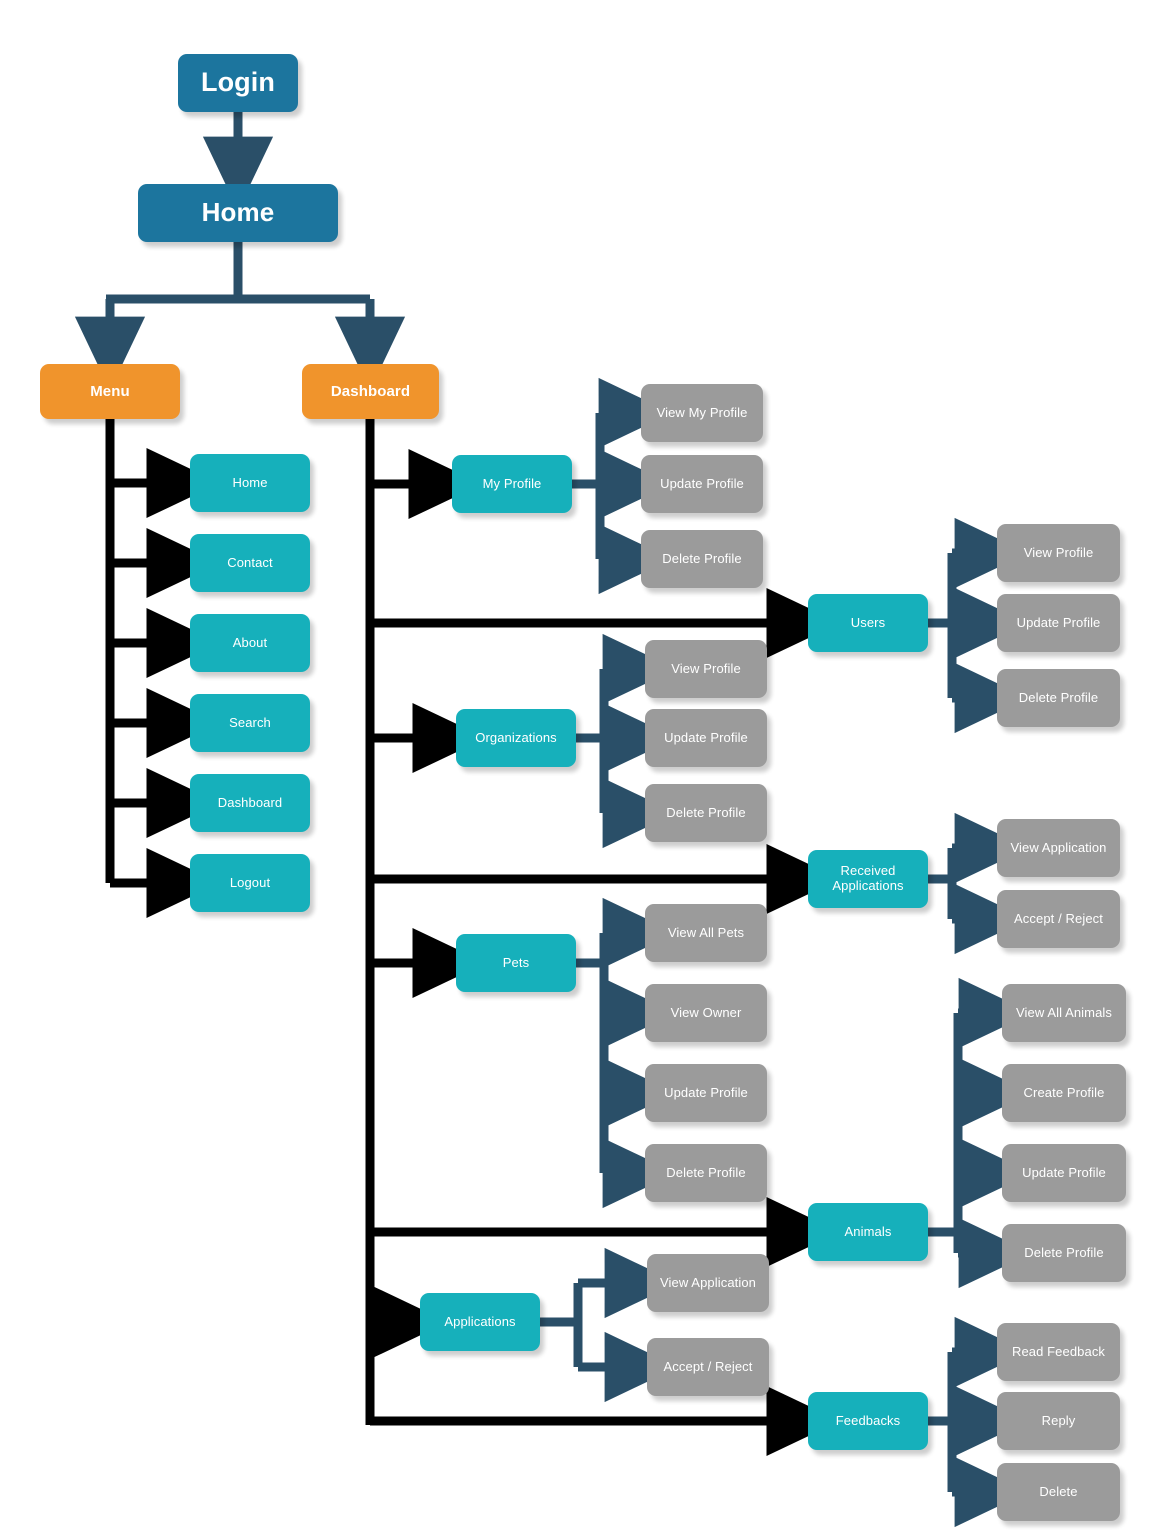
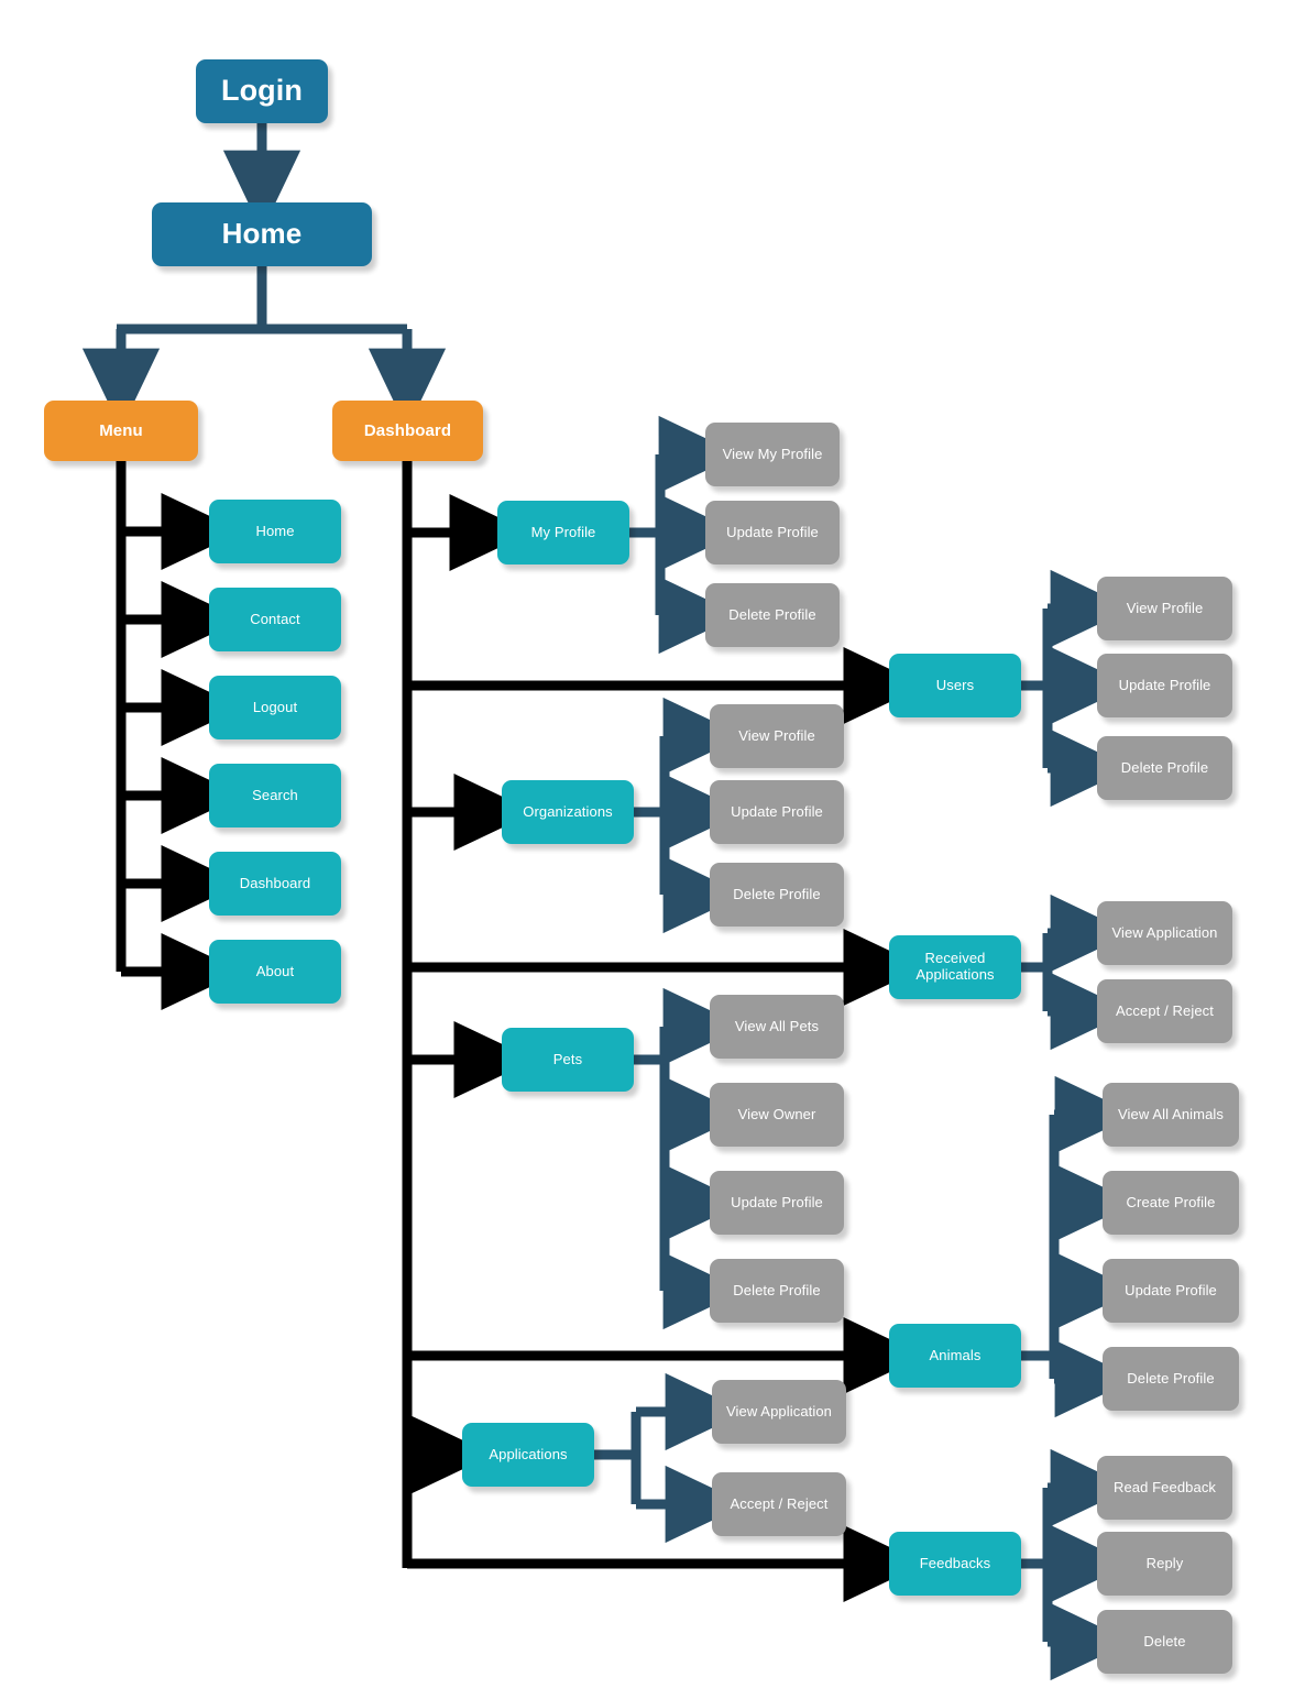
  Login
  Home
  Menu
  Dashboard
  Home
  Contact
- About
+ Logout
  Search
  Dashboard
- Logout
+ About
  My Profile
  View My Profile
  Update Profile
  Delete Profile
  Users
  View Profile
  Update Profile
  Delete Profile
  Organizations
  View Profile
  Update Profile
  Delete Profile
  Received
  Applications
  View Application
  Accept / Reject
  Pets
  View All Pets
  View Owner
  Update Profile
  Delete Profile
  Animals
  View All Animals
  Create Profile
  Update Profile
  Delete Profile
  Applications
  View Application
  Accept / Reject
  Feedbacks
  Read Feedback
  Reply
  Delete
